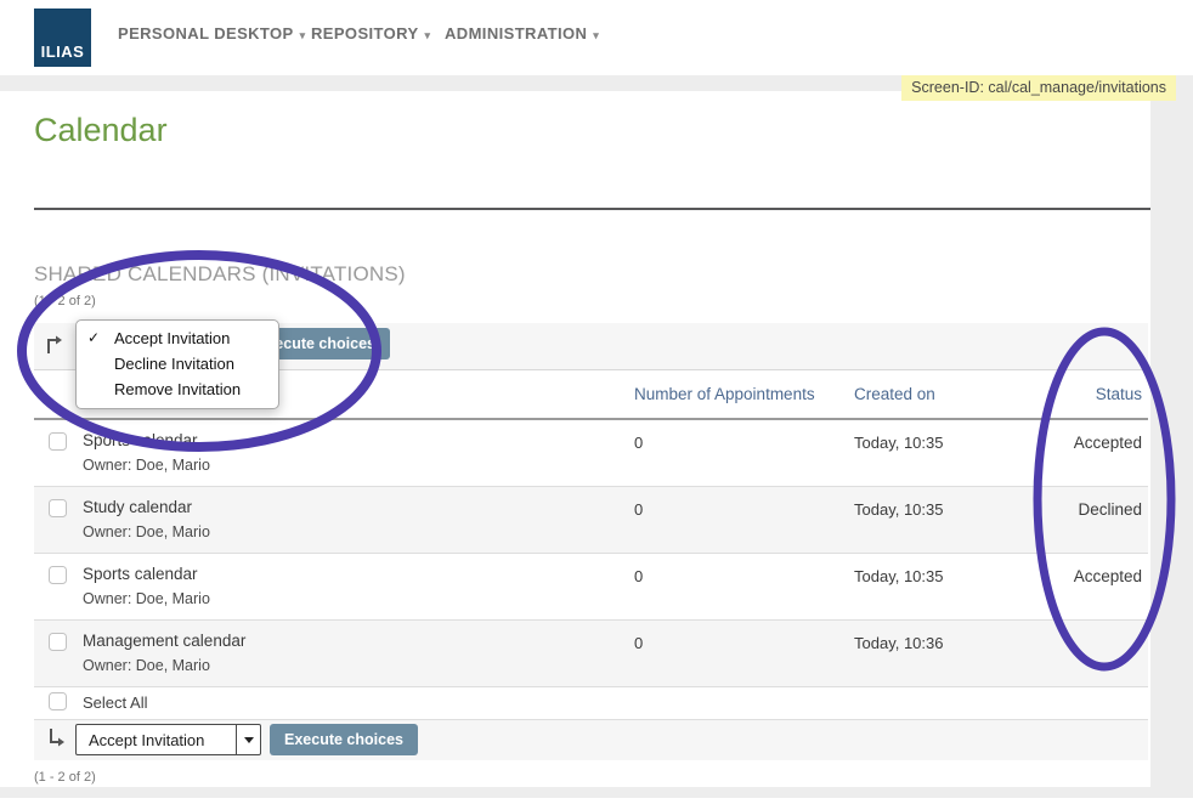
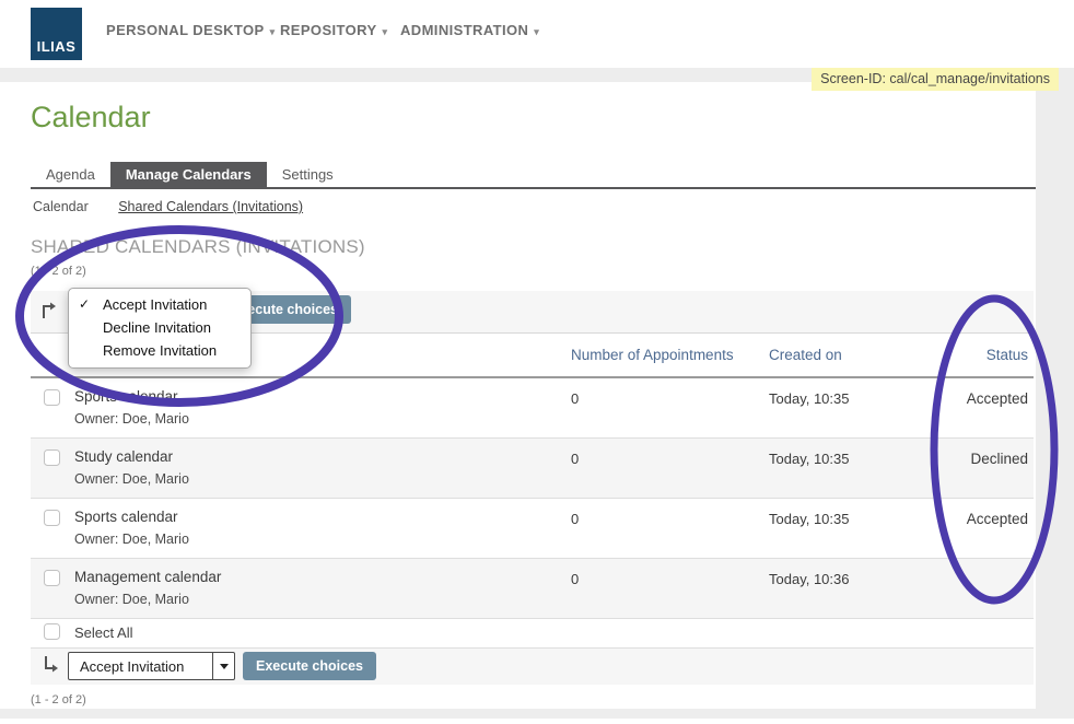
  ILIAS
  PERSONAL DESKTOP ▾
  REPOSITORY ▾
  ADMINISTRATION ▾
  Screen-ID: cal/cal_manage/invitations
  Calendar
+ Agenda
+ Manage Calendars
+ Settings
+ Calendar Shared Calendars (Invitations)
  SHAD CALENDARS (INATIONS)
  ( 2 of 2)
  cute choices
  ✓
  Accept Invitation
  Decline Invitation
  Remove Invitation
  Number of Appointments
  Created on
  Status
  Owner: Doe, Mario
  0
  Today, 10:35
  Accepted
  Study calendar
  Owner: Doe, Mario
  0
  Today, 10:35
  Declined
  Sports calendar
  Owner: Doe, Mario
  0
  Today, 10:35
  Accepted
  Management calendar
  Owner: Doe, Mario
  0
  Today, 10:36
  Select All
  Accept Invitation
  Execute choices
  (1 - 2 of 2)
